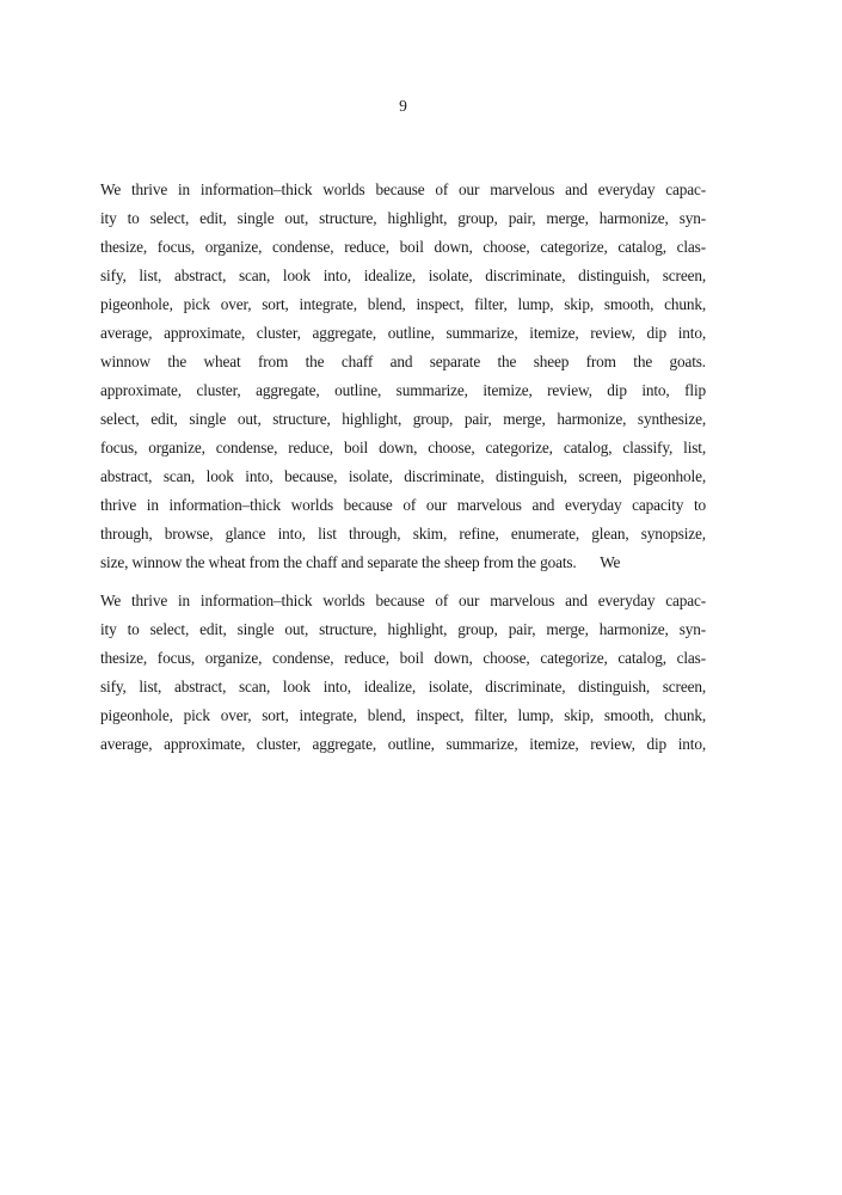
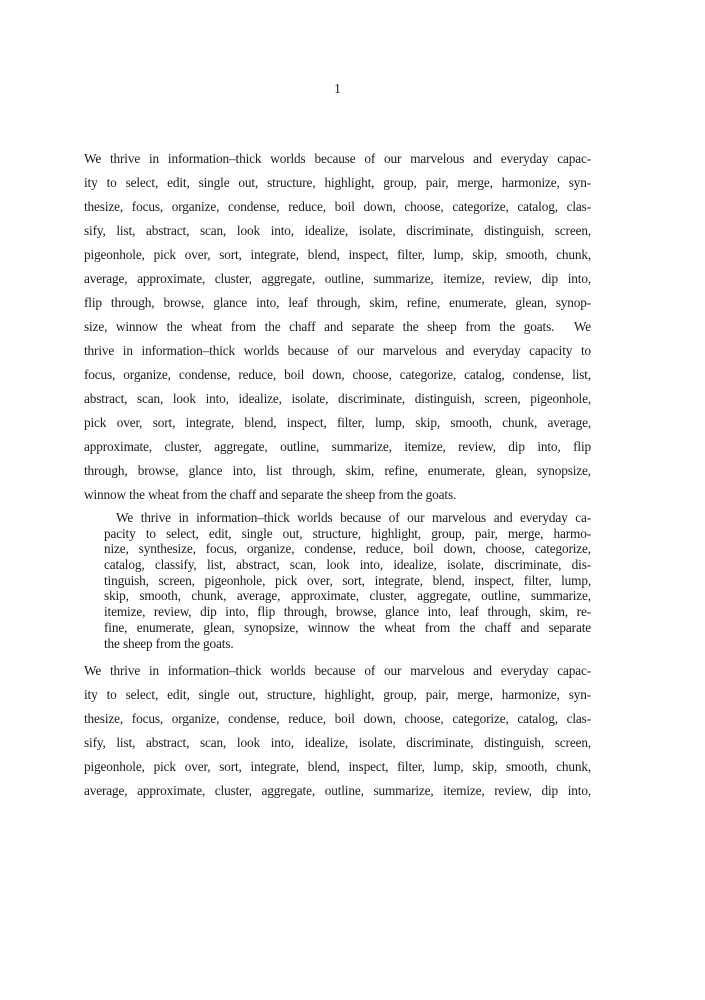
- 9
+ 1
  We thrive in information–thick worlds because of our marvelous and everyday capac-
  ity to select, edit, single out, structure, highlight, group, pair, merge, harmonize, syn-
  thesize, focus, organize, condense, reduce, boil down, choose, categorize, catalog, clas-
  sify, list, abstract, scan, look into, idealize, isolate, discriminate, distinguish, screen,
  pigeonhole, pick over, sort, integrate, blend, inspect, filter, lump, skip, smooth, chunk,
  average, approximate, cluster, aggregate, outline, summarize, itemize, review, dip into,
+ flip through, browse, glance into, leaf through, skim, refine, enumerate, glean, synop-
- winnow the wheat from the chaff and separate the sheep from the goats.
+ size, winnow the wheat from the chaff and separate the sheep from the goats. We
- approximate, cluster, aggregate, outline, summarize, itemize, review, dip into, flip
+ thrive in information–thick worlds because of our marvelous and everyday capacity to
- select, edit, single out, structure, highlight, group, pair, merge, harmonize, synthesize,
- focus, organize, condense, reduce, boil down, choose, categorize, catalog, classify, list,
+ focus, organize, condense, reduce, boil down, choose, categorize, catalog, condense, list,
- abstract, scan, look into, because, isolate, discriminate, distinguish, screen, pigeonhole,
+ abstract, scan, look into, idealize, isolate, discriminate, distinguish, screen, pigeonhole,
+ pick over, sort, integrate, blend, inspect, filter, lump, skip, smooth, chunk, average,
- thrive in information–thick worlds because of our marvelous and everyday capacity to
+ approximate, cluster, aggregate, outline, summarize, itemize, review, dip into, flip
  through, browse, glance into, list through, skim, refine, enumerate, glean, synopsize,
- size, winnow the wheat from the chaff and separate the sheep from the goats. We
+ winnow the wheat from the chaff and separate the sheep from the goats.
+ We thrive in information–thick worlds because of our marvelous and everyday ca-
+ pacity to select, edit, single out, structure, highlight, group, pair, merge, harmo-
+ nize, synthesize, focus, organize, condense, reduce, boil down, choose, categorize,
+ catalog, classify, list, abstract, scan, look into, idealize, isolate, discriminate, dis-
+ tinguish, screen, pigeonhole, pick over, sort, integrate, blend, inspect, filter, lump,
+ skip, smooth, chunk, average, approximate, cluster, aggregate, outline, summarize,
+ itemize, review, dip into, flip through, browse, glance into, leaf through, skim, re-
+ fine, enumerate, glean, synopsize, winnow the wheat from the chaff and separate
+ the sheep from the goats.
  We thrive in information–thick worlds because of our marvelous and everyday capac-
  ity to select, edit, single out, structure, highlight, group, pair, merge, harmonize, syn-
  thesize, focus, organize, condense, reduce, boil down, choose, categorize, catalog, clas-
  sify, list, abstract, scan, look into, idealize, isolate, discriminate, distinguish, screen,
  pigeonhole, pick over, sort, integrate, blend, inspect, filter, lump, skip, smooth, chunk,
  average, approximate, cluster, aggregate, outline, summarize, itemize, review, dip into,
